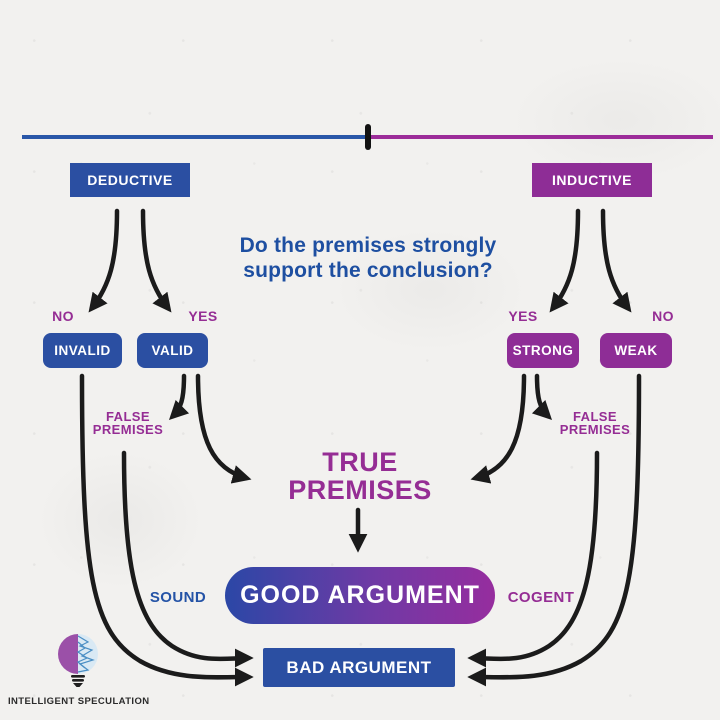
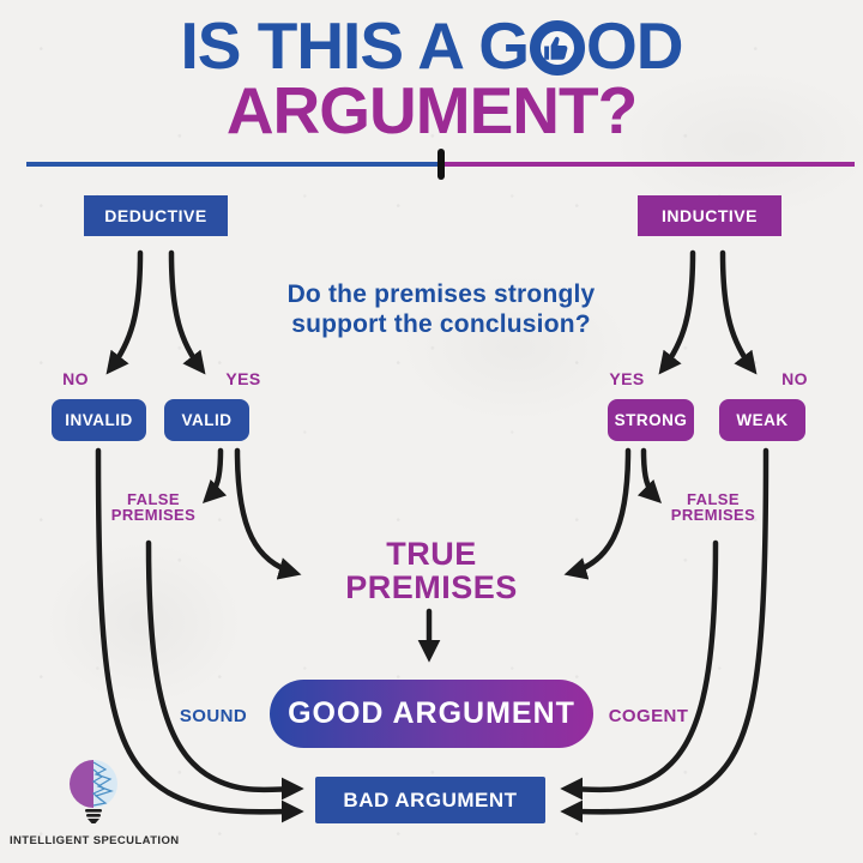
+ IS THIS A G
+ OD
+ ARGUMENT?
  Do the premises strongly
  support the conclusion?
  DEDUCTIVE
  NO
  YES
  INVALID
  VALID
  FALSE
  PREMISES
  INDUCTIVE
  YES
  NO
  STRONG
  WEAK
  FALSE
  PREMISES
  TRUE
  PREMISES
  SOUND
  GOOD ARGUMENT
  COGENT
  BAD ARGUMENT
  INTELLIGENT SPECULATION
